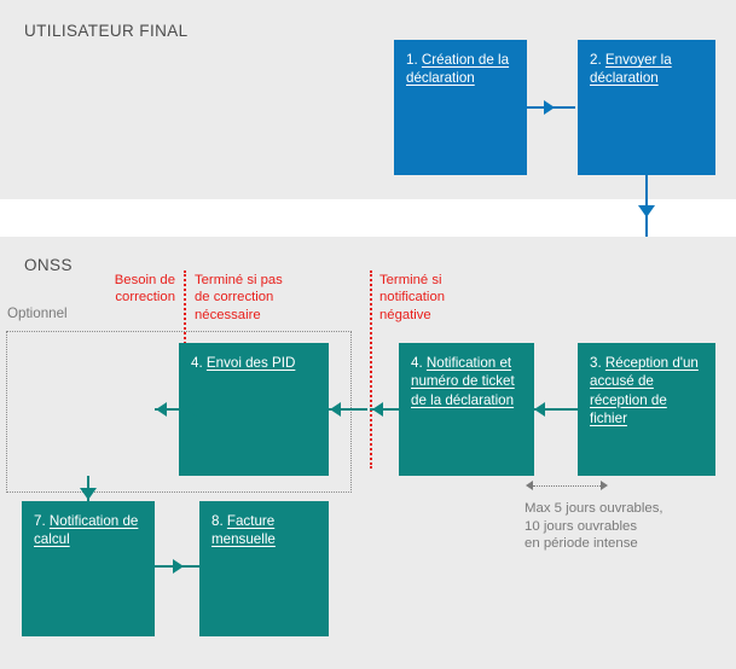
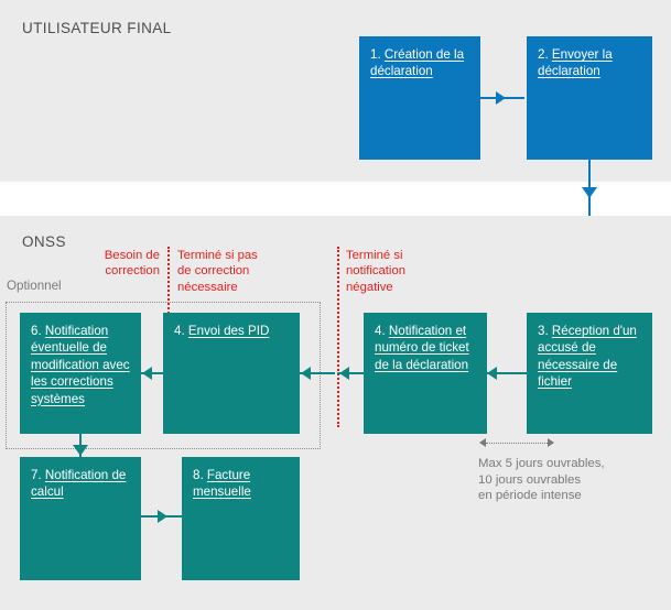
  UTILISATEUR FINAL
  1. Création de la déclaration
  2. Envoyer la déclaration
  ONSS
  Optionnel
  Besoin de
  correction
  Terminé si pas
  de correction
  nécessaire
  Terminé si
  notification
  négative
+ 6. Notification éventuelle de modification avec les corrections systèmes
  4. Envoi des PID
  4. Notification et numéro de ticket de la déclaration
- 3. Réception d'un accusé de réception de fichier
+ 3. Réception d'un accusé de nécessaire de fichier
  7. Notification de calcul
  8. Facture mensuelle
  Max 5 jours ouvrables,
  10 jours ouvrables
  en période intense
